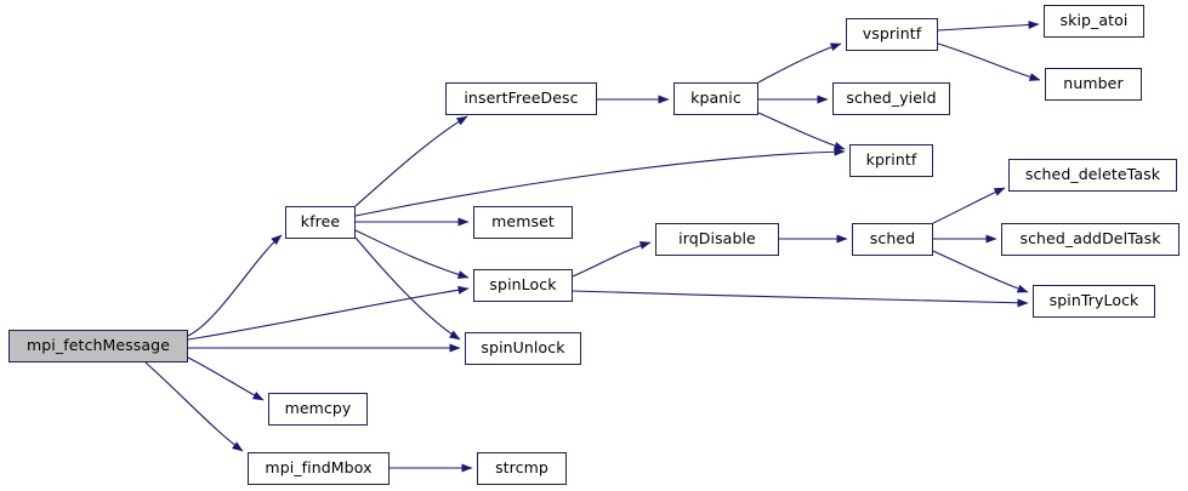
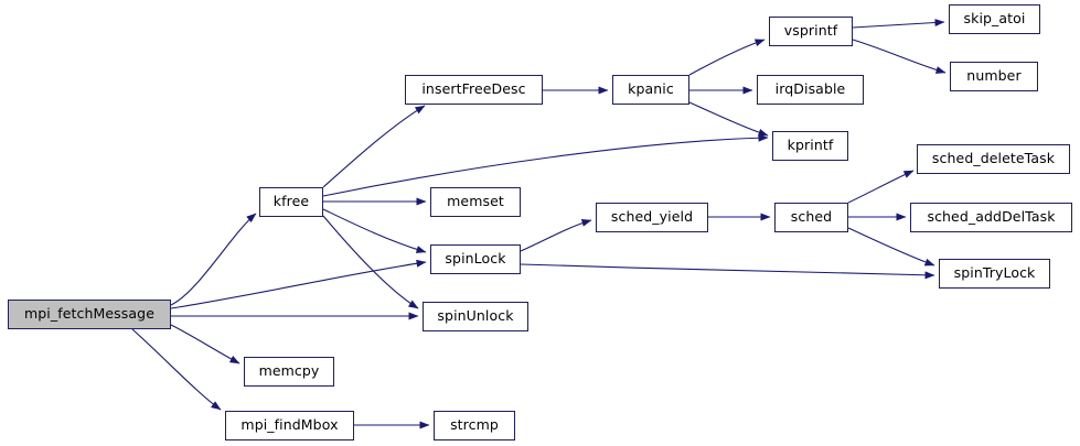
  mpi_fetchMessage
  kfree
  memcpy
  mpi_findMbox
  insertFreeDesc
  memset
  spinLock
  spinUnlock
  strcmp
  kpanic
- irqDisable
+ sched_yield
  vsprintf
- sched_yield
+ irqDisable
  kprintf
  sched
  skip_atoi
  number
  sched_deleteTask
  sched_addDelTask
  spinTryLock
